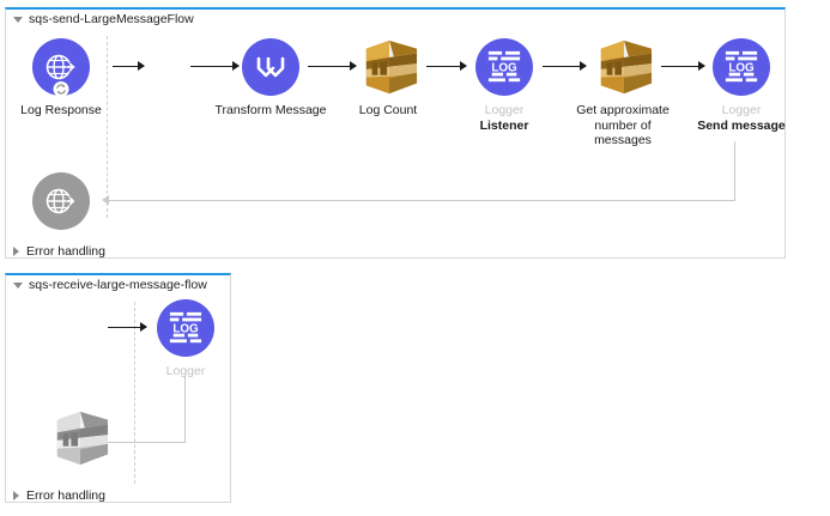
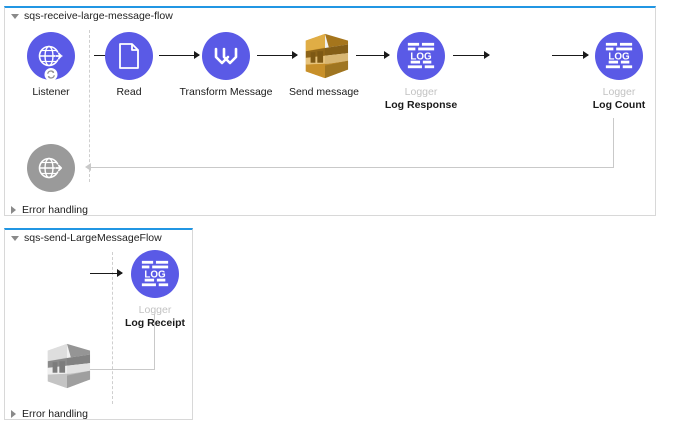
- sqs-send-LargeMessageFlow
+ sqs-receive-large-message-flow
- Log Response
+ Listener
+ Read
  Transform Message
- Log Count
+ Send message
  LOG
  Logger
- Listener
+ Log Response
- Get approximate number of messages
  LOG
  Logger
- Send message
+ Log Count
  Error handling
- sqs-receive-large-message-flow
+ sqs-send-LargeMessageFlow
  LOG
  Logger
+ Log Receipt
  Error handling
